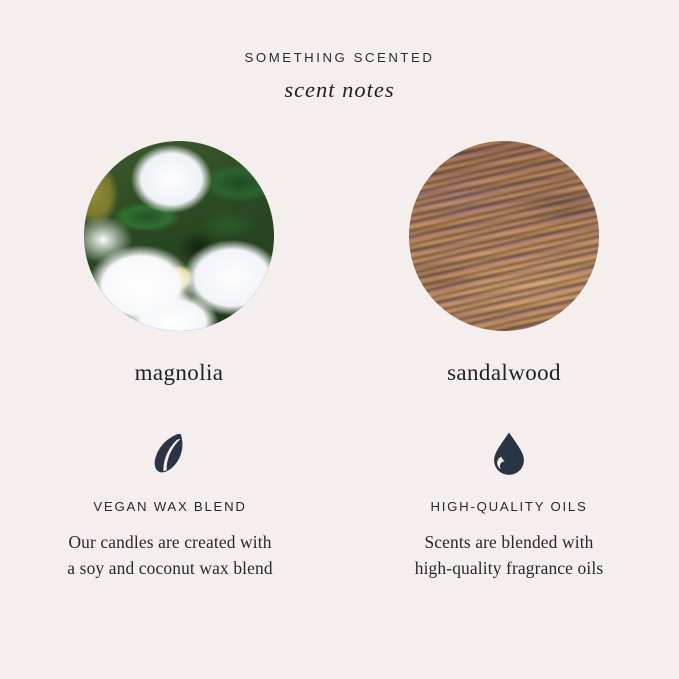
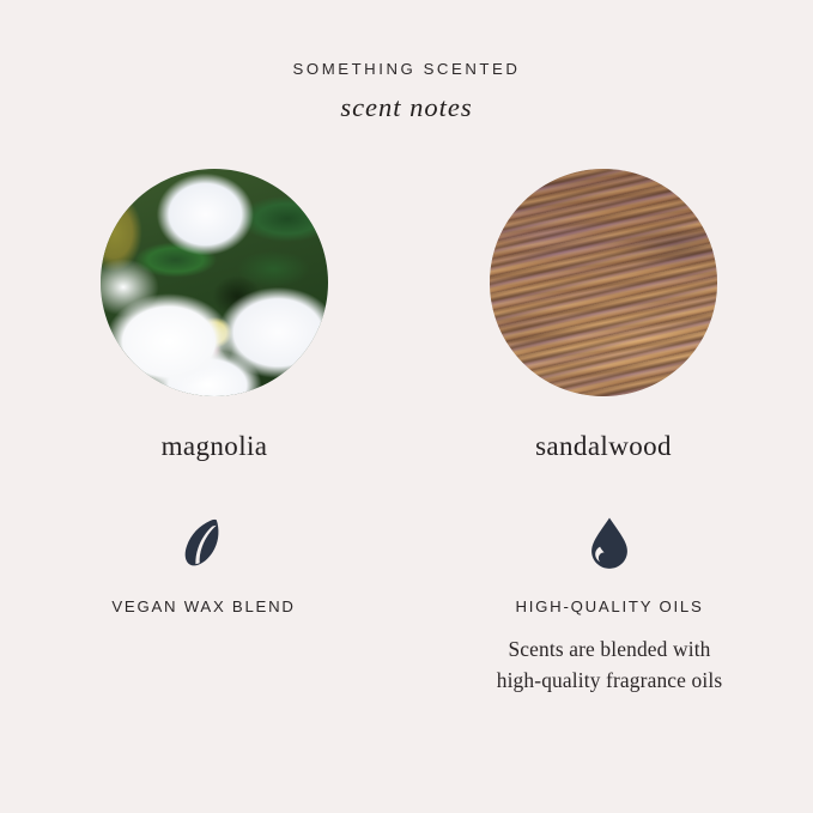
  SOMETHING SCENTED
  scent notes
  magnolia
  sandalwood
  VEGAN WAX BLEND
- Our candles are created with
- a soy and coconut wax blend
  HIGH-QUALITY OILS
  Scents are blended with
  high-quality fragrance oils
